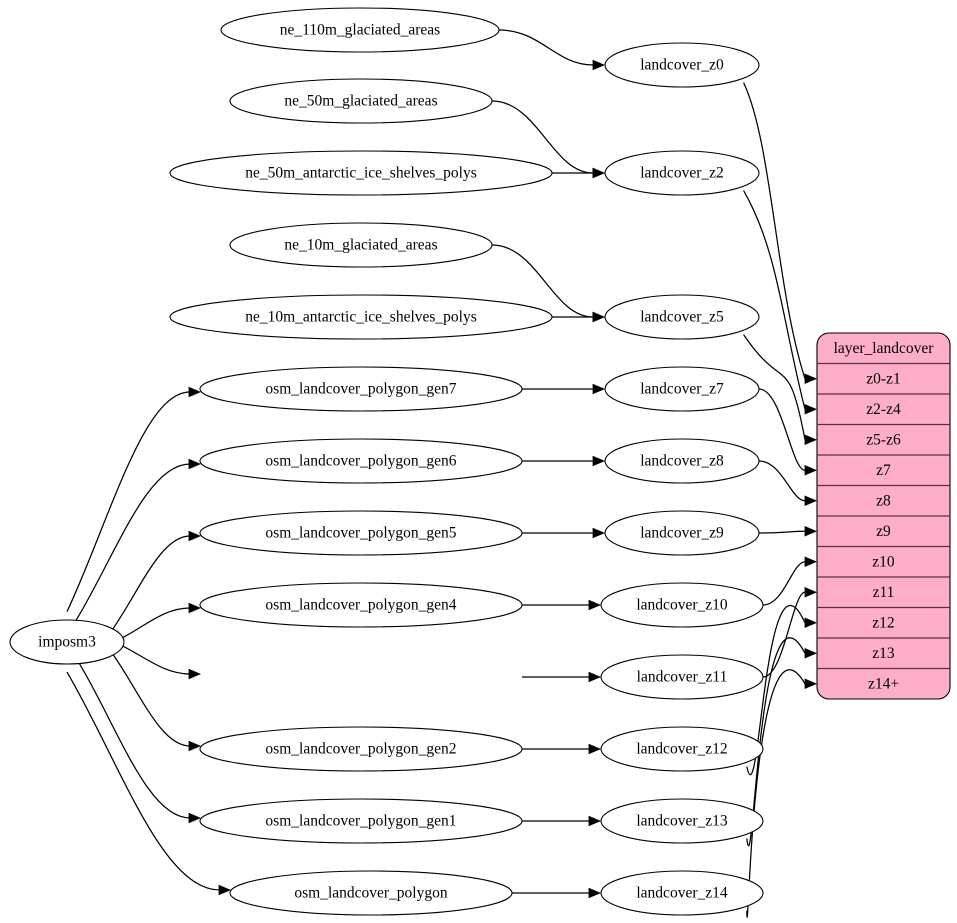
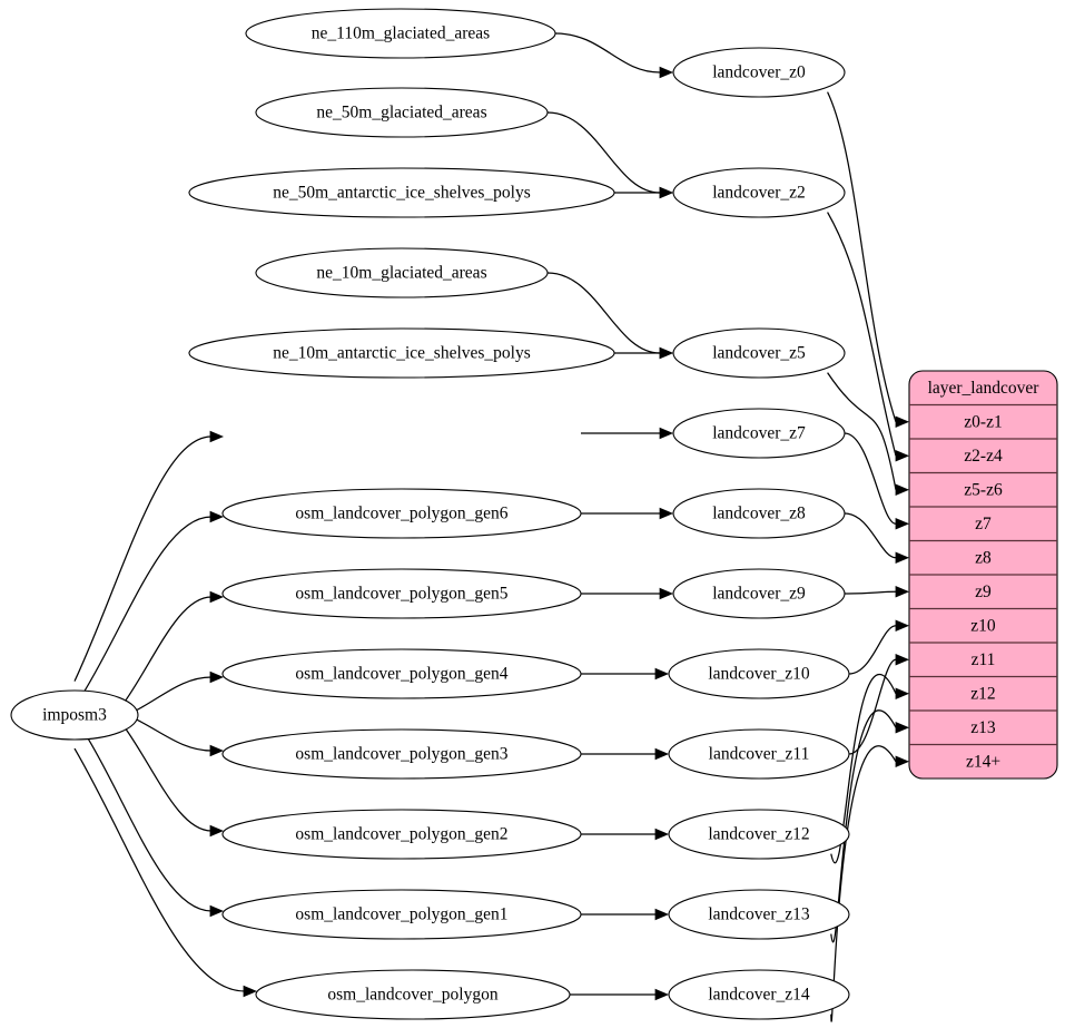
  imposm3
  ne_110m_glaciated_areas
  ne_50m_glaciated_areas
  ne_50m_antarctic_ice_shelves_polys
  ne_10m_glaciated_areas
  ne_10m_antarctic_ice_shelves_polys
- osm_landcover_polygon_gen7
  osm_landcover_polygon_gen6
  osm_landcover_polygon_gen5
  osm_landcover_polygon_gen4
+ osm_landcover_polygon_gen3
  osm_landcover_polygon_gen2
  osm_landcover_polygon_gen1
  osm_landcover_polygon
  landcover_z0
  landcover_z2
  landcover_z5
  landcover_z7
  landcover_z8
  landcover_z9
  landcover_z10
  landcover_z11
  landcover_z12
  landcover_z13
  landcover_z14
  layer_landcover
  z0-z1
  z2-z4
  z5-z6
  z7
  z8
  z9
  z10
  z11
  z12
  z13
  z14+
